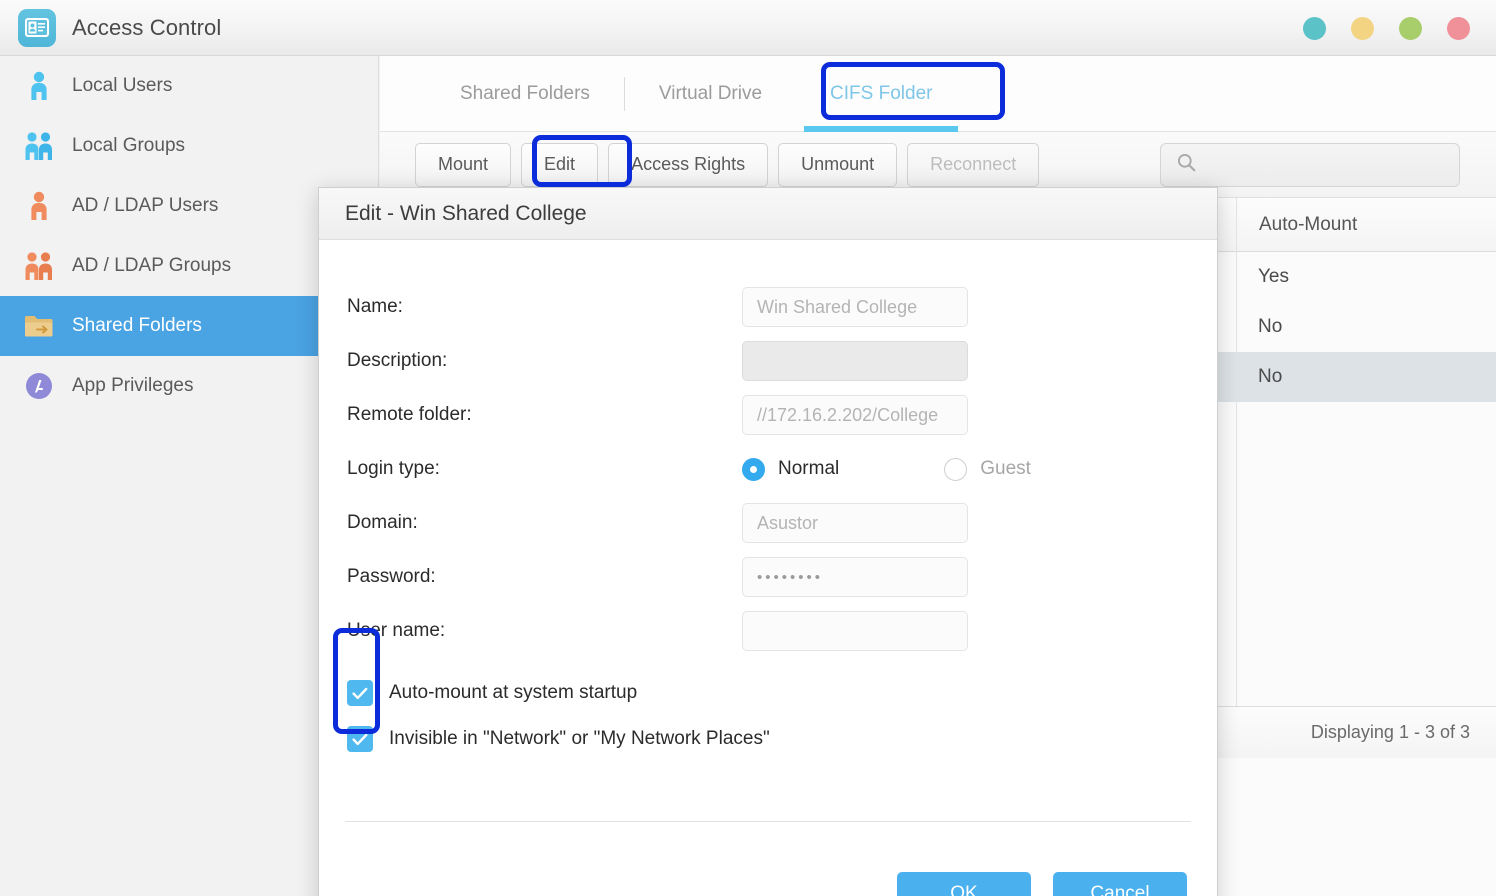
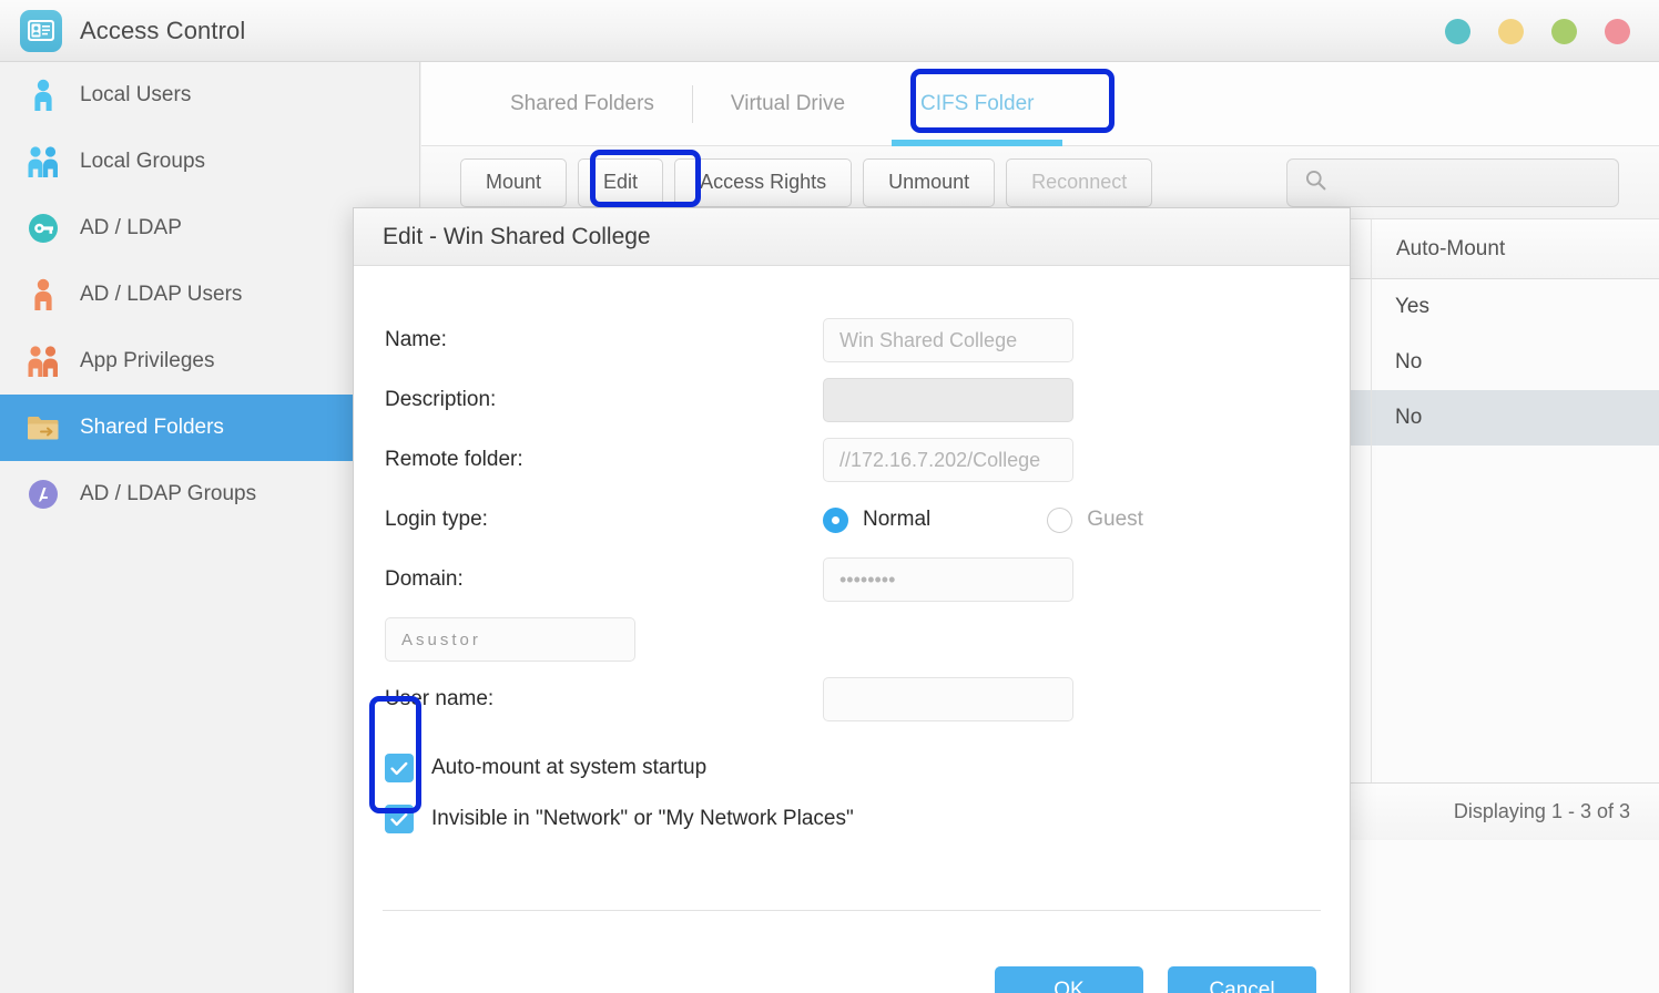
  Access Control
  Local Users
  Local Groups
+ AD / LDAP
  AD / LDAP Users
- AD / LDAP Groups
+ App Privileges
  Shared Folders
- App Privileges
+ AD / LDAP Groups
  Shared Folders
  Virtual Drive
  CIFS Folder
  Mount
  Edit
  Access Rights
  Unmount
  Reconnect
  Auto-Mount
  Yes
  No
  No
  Displaying 1 - 3 of 3
  Edit - Win Shared College
  Name:
  Win Shared College
  Description:
  Remote folder:
- //172.16.2.202/College
+ //172.16.7.202/College
  Login type:
  Normal
  Guest
  Domain:
- Asustor
+ ••••••••
- Password:
- ••••••••
+ Asustor
  User name:
  Auto-mount at system startup
  Invisible in "Network" or "My Network Places"
  OK
  Cancel
